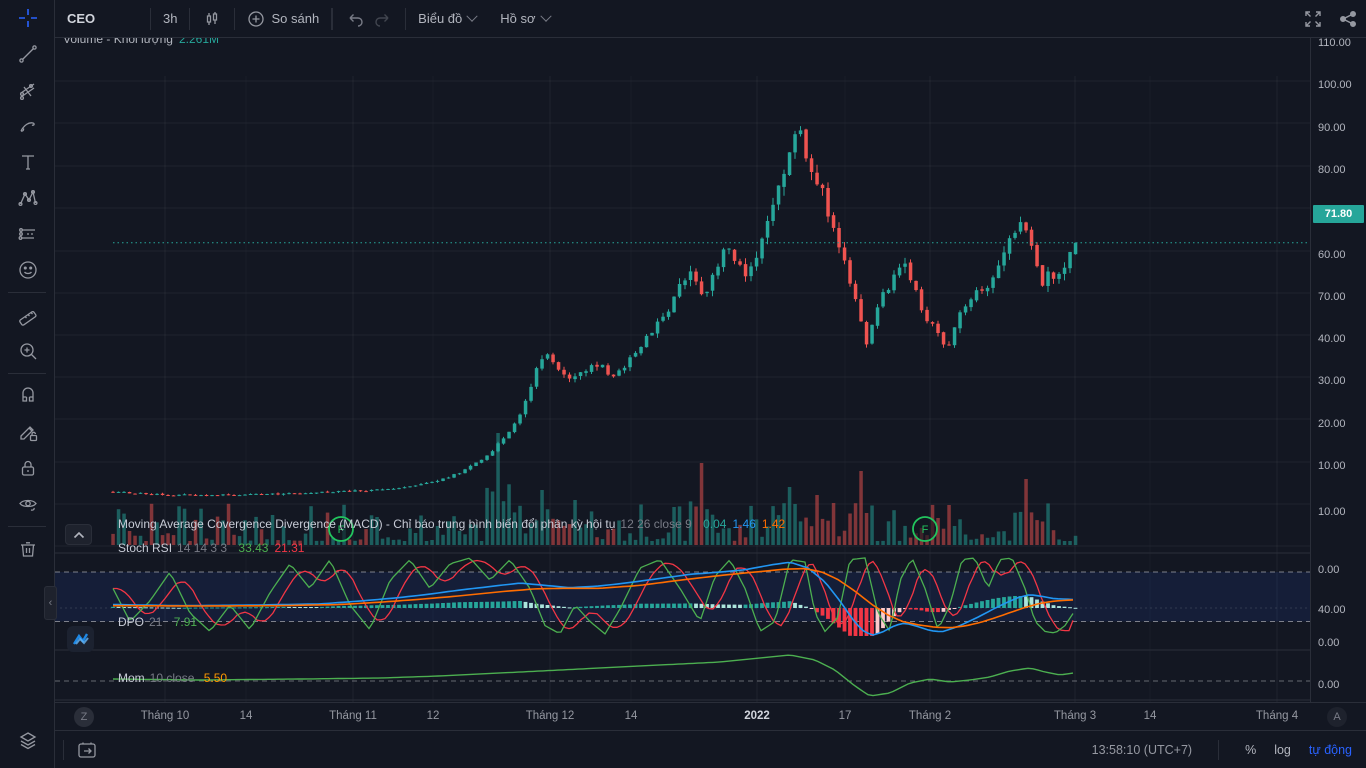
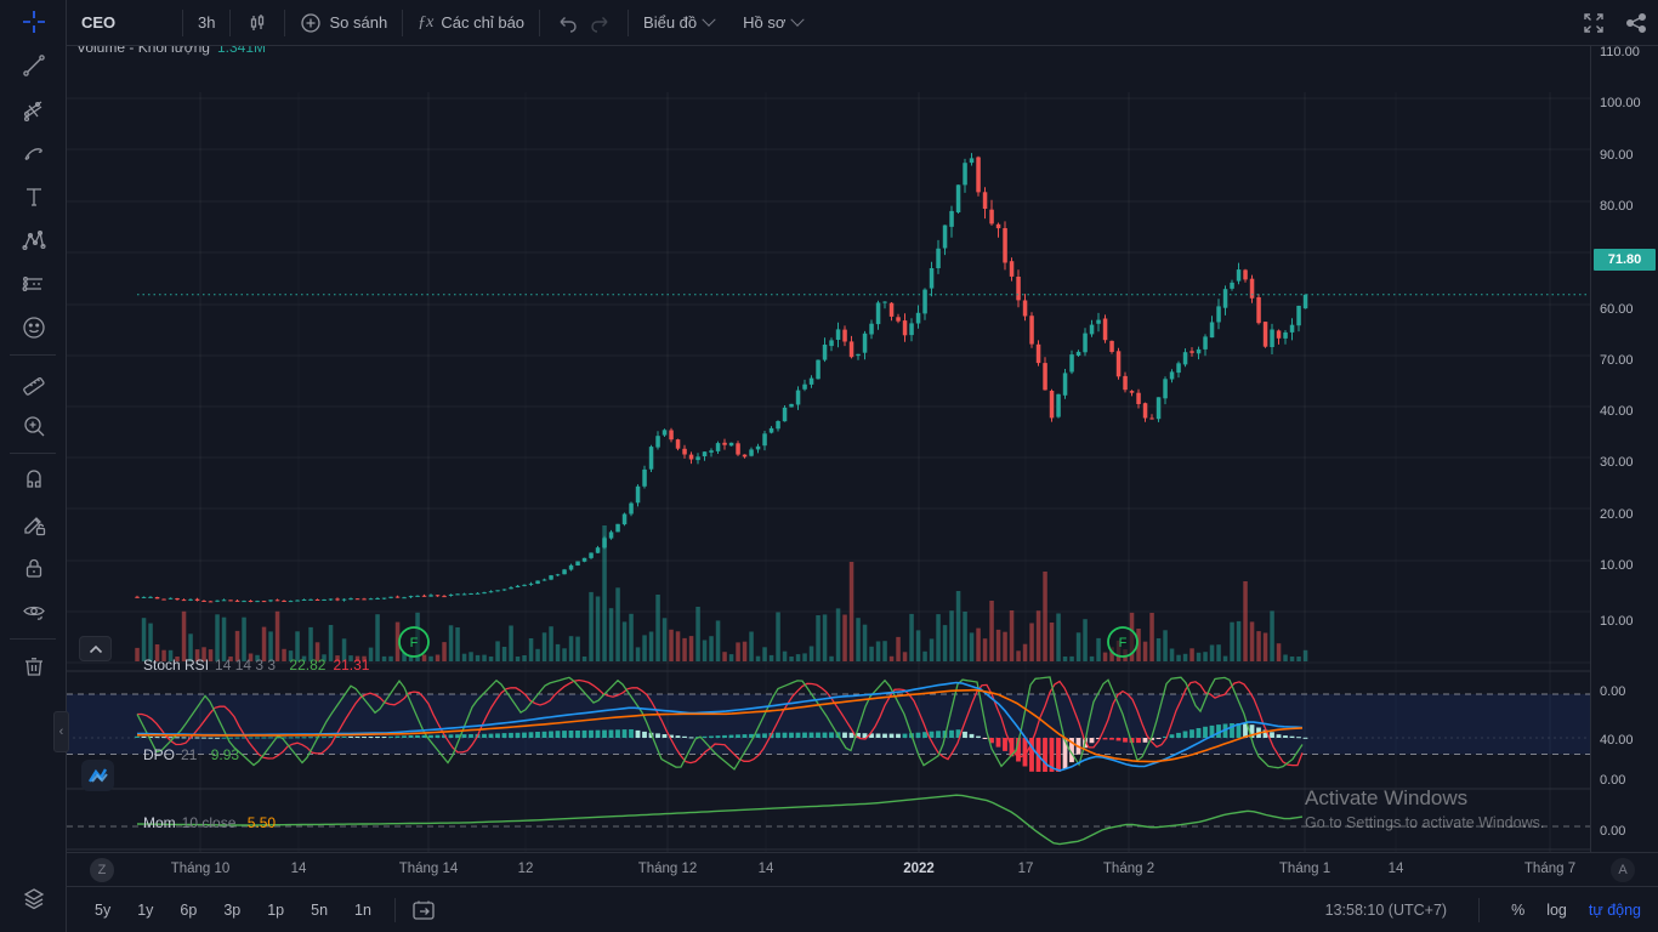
  ‹
  CEO
  3h
  So sánh
+ ƒx
+ Các chỉ báo
  Biểu đồ
  Hồ sơ
  F
  F
- Volume - Khối lượng 2.261M
+ Volume - Khối lượng 1.341M
- Moving Average Covergence Divergence (MACD) - Chỉ báo trung bình biến đổi phân kỳ hội tụ 12 26 close 9 0.04 1.46 1.42
- Stoch RSI 14 14 3 3 33.43 21.31
+ Stoch RSI 14 14 3 3 22.82 21.31
- DPO 21 7.91
+ DPO 21 9.93
  Mom 10 close 5.50
  71.80
  110.00
  100.00
  90.00
  80.00
  60.00
  70.00
  40.00
  30.00
  20.00
  10.00
  10.00
  0.00
  40.00
  0.00
  0.00
  Z
  A
  Tháng 10
  14
- Tháng 11
+ Tháng 14
  12
  Tháng 12
  14
  2022
  17
  Tháng 2
- Tháng 3
+ Tháng 1
  14
- Tháng 4
+ Tháng 7
+ 5y
+ 1y
+ 6p
+ 3p
+ 1p
+ 5n
+ 1n
  13:58:10 (UTC+7)
  %
  log
  tự động
+ Activate Windows
+ Go to Settings to activate Windows.
